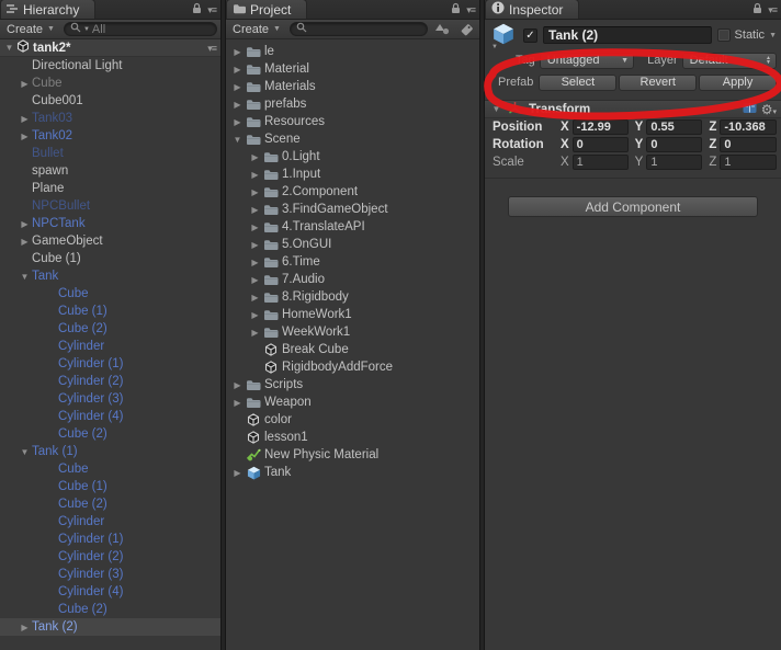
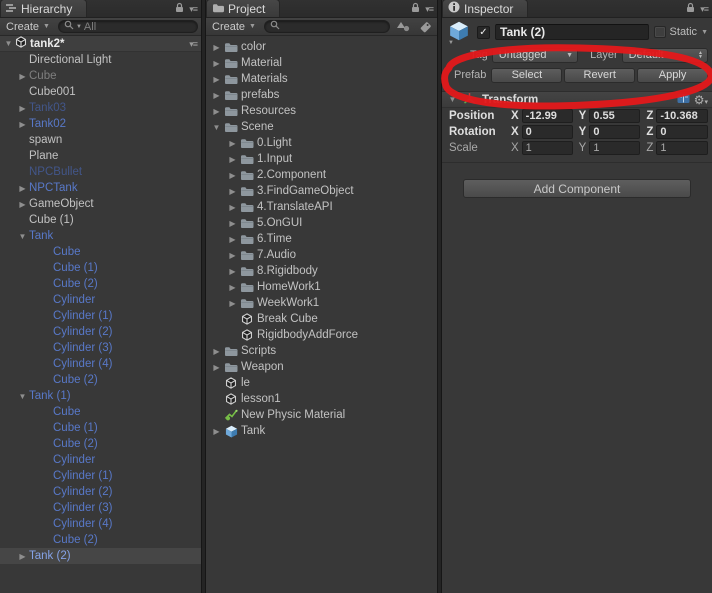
  Hierarchy
  ▾≡
  Create
  All
  ▼
  tank2*
  ▾≡
  Directional Light
  ▶
  Cube
  Cube001
  ▶
  Tank03
  ▶
  Tank02
- Bullet
  spawn
  Plane
  NPCBullet
  ▶
  NPCTank
  ▶
  GameObject
  Cube (1)
  ▼
  Tank
  Cube
  Cube (1)
  Cube (2)
  Cylinder
  Cylinder (1)
  Cylinder (2)
  Cylinder (3)
  Cylinder (4)
  Cube (2)
  ▼
  Tank (1)
  Cube
  Cube (1)
  Cube (2)
  Cylinder
  Cylinder (1)
  Cylinder (2)
  Cylinder (3)
  Cylinder (4)
  Cube (2)
  ▶
  Tank (2)
  Project
  ▾≡
  Create
  ▶
- le
+ color
  ▶
  Material
  ▶
  Materials
  ▶
  prefabs
  ▶
  Resources
  ▼
  Scene
  ▶
  0.Light
  ▶
  1.Input
  ▶
  2.Component
  ▶
  3.FindGameObject
  ▶
  4.TranslateAPI
  ▶
  5.OnGUI
  ▶
  6.Time
  ▶
  7.Audio
  ▶
  8.Rigidbody
  ▶
  HomeWork1
  ▶
  WeekWork1
  Break Cube
  RigidbodyAddForce
  ▶
  Scripts
  ▶
  Weapon
- color
+ le
  lesson1
  New Physic Material
  ▶
  Tank
  Inspector
  ▾≡
  ✓
  Tank (2)
  Static
  Untagged
  Layer
  Prefab
  Select
  Revert
  Apply
  ▼
  ansform
  Position
  X
  -12.99
  Y
  0.55
  Z
  -10.368
  Rotation
  X
  0
  Y
  0
  Z
  0
  Scale
  X
  1
  Y
  1
  Z
  1
  Add Component
